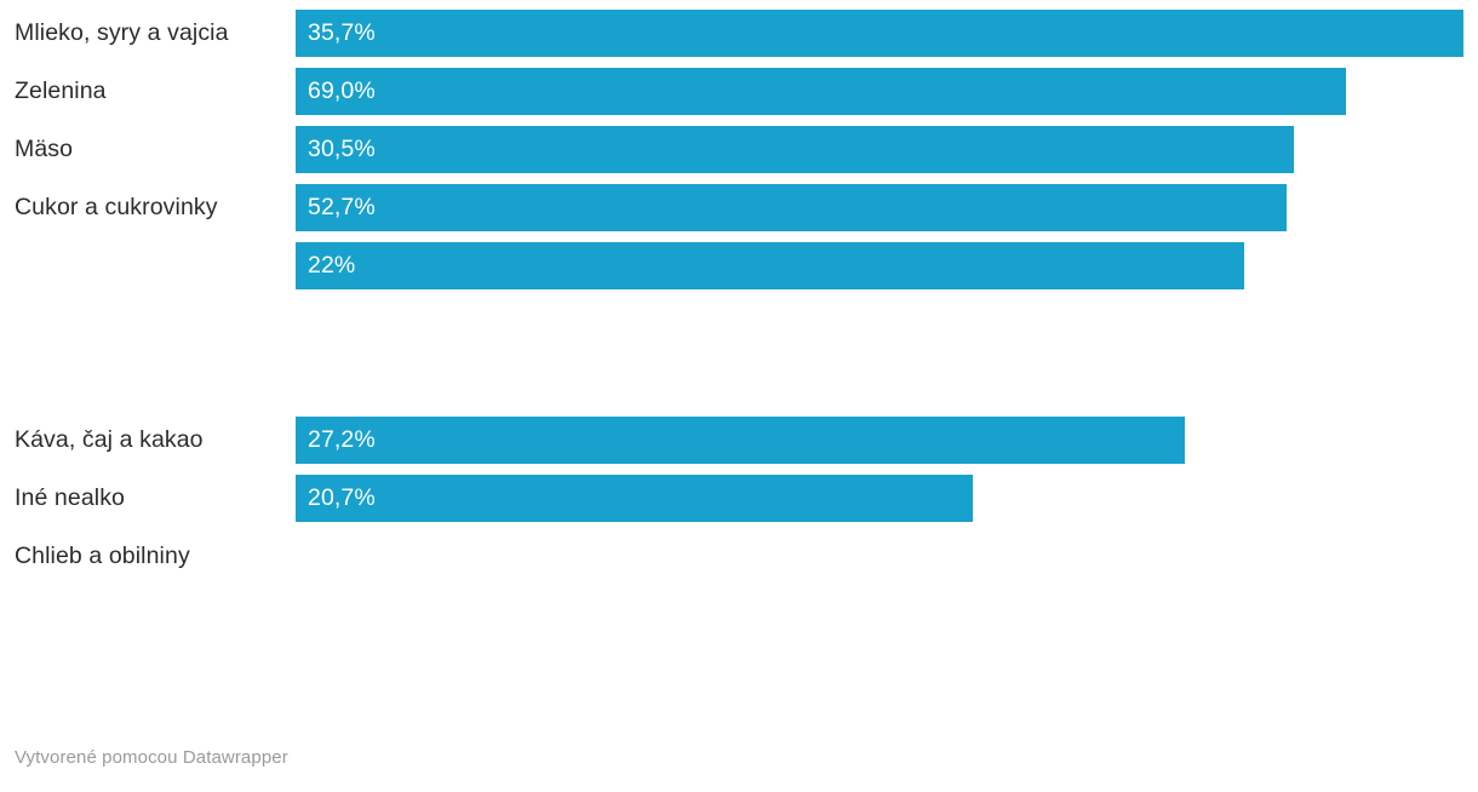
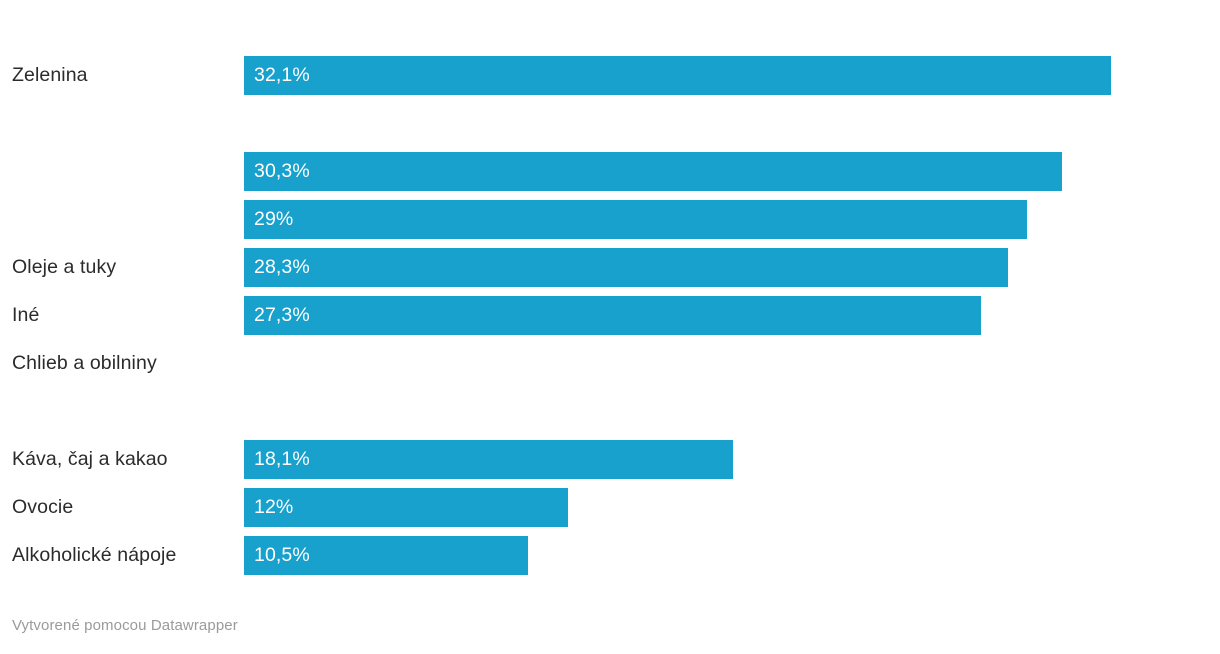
- Mlieko, syry a vajcia
- 35,7%
  Zelenina
- 69,0%
+ 32,1%
- Mäso
- 30,5%
- Cukor a cukrovinky
- 52,7%
+ 30,3%
- 22%
+ 29%
+ Oleje a tuky
+ 28,3%
+ Iné
+ 27,3%
- Káva, čaj a kakao
+ Chlieb a obilniny
- 27,2%
- Iné nealko
- 20,7%
- Chlieb a obilniny
+ Káva, čaj a kakao
+ 18,1%
+ Ovocie
+ 12%
+ Alkoholické nápoje
+ 10,5%
  Vytvorené pomocou Datawrapper
